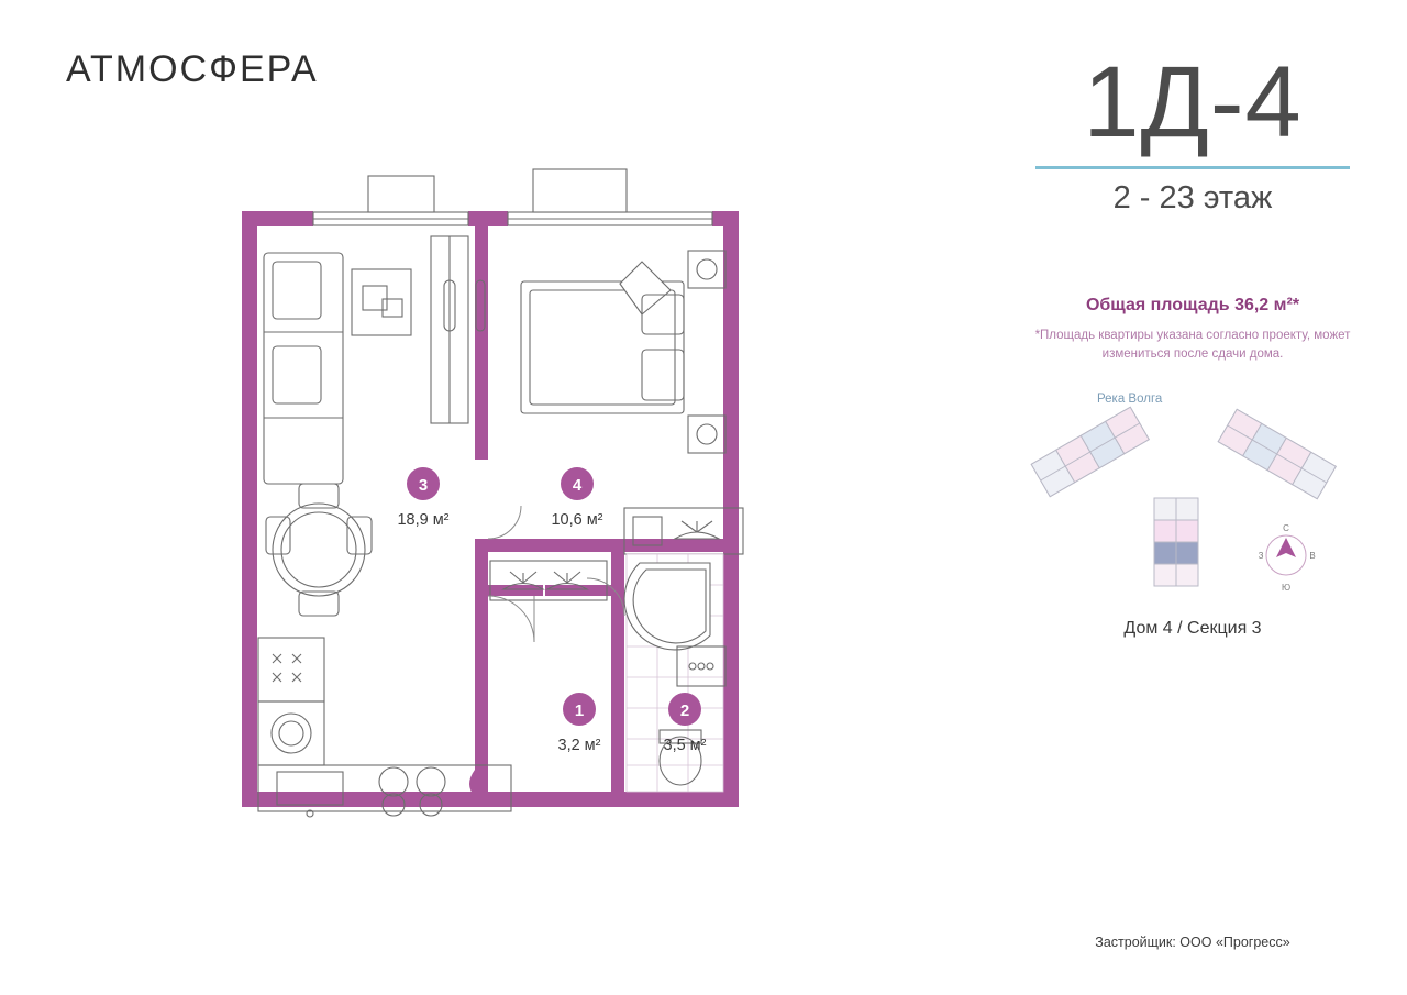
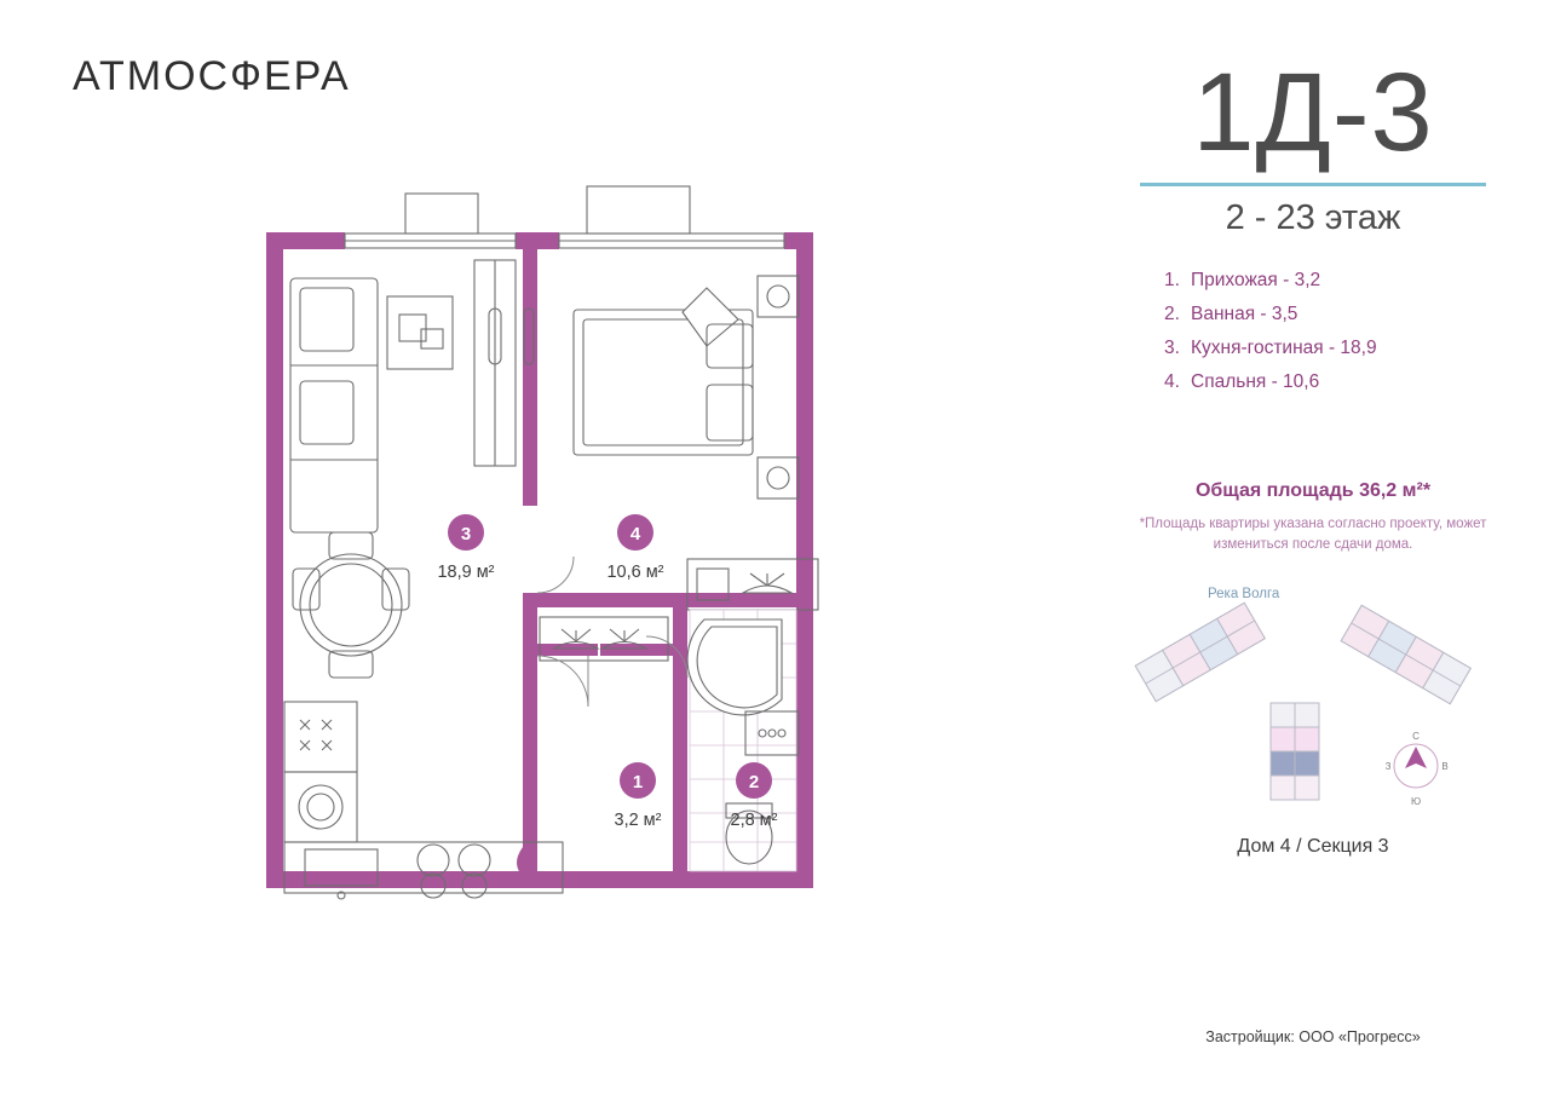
  АТМОСФЕРА
  3
  4
  1
  2
  18,9 м²
  10,6 м²
  3,2 м²
- 3,5 м²
+ 2,8 м²
- 1Д-4
+ 1Д-3
  2 - 23 этаж
+ 1. Прихожая - 3,2
+ 2. Ванная - 3,5
+ 3. Кухня-гостиная - 18,9
+ 4. Спальня - 10,6
  Общая площадь 36,2 м²*
  *Площадь квартиры указана согласно проекту, может измениться после сдачи дома.
  Река Волга
  С
  Ю
  В
  З
  Дом 4 / Секция 3
  Застройщик: ООО «Прогресс»
